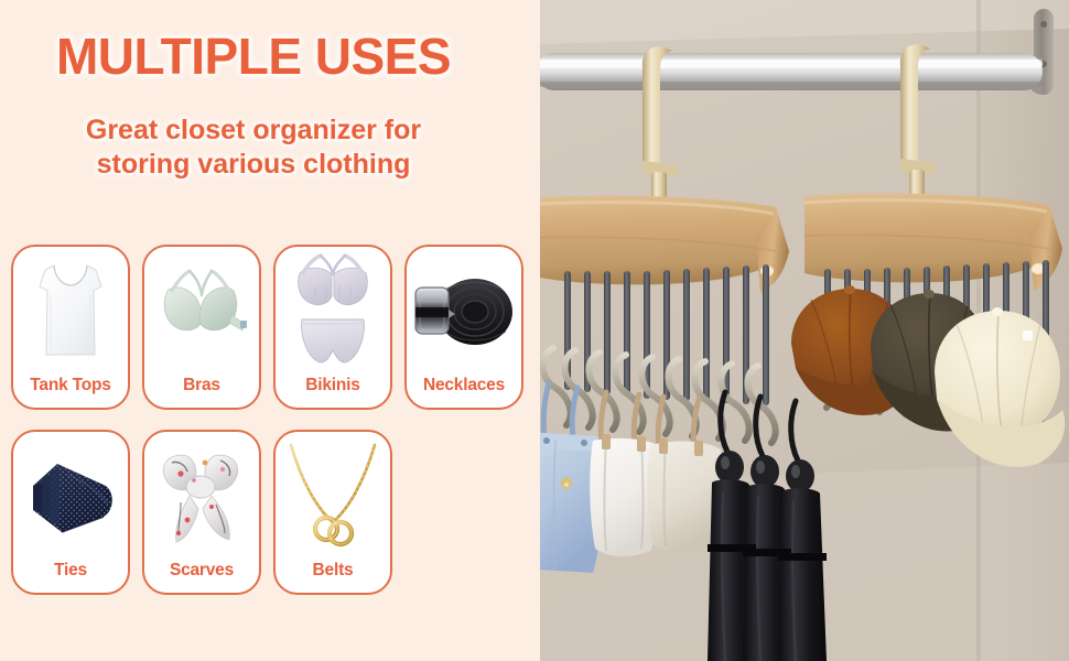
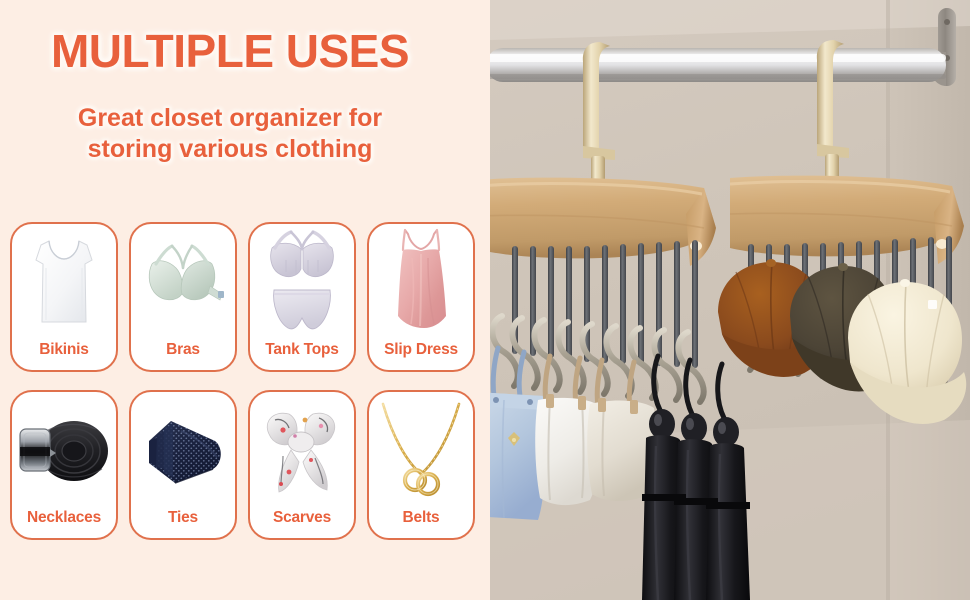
  MULTIPLE USES
  Great closet organizer for
  storing various clothing
- Tank Tops
+ Bikinis
  Bras
- Bikinis
+ Tank Tops
+ Slip Dress
  Necklaces
  Ties
  Scarves
  Belts
